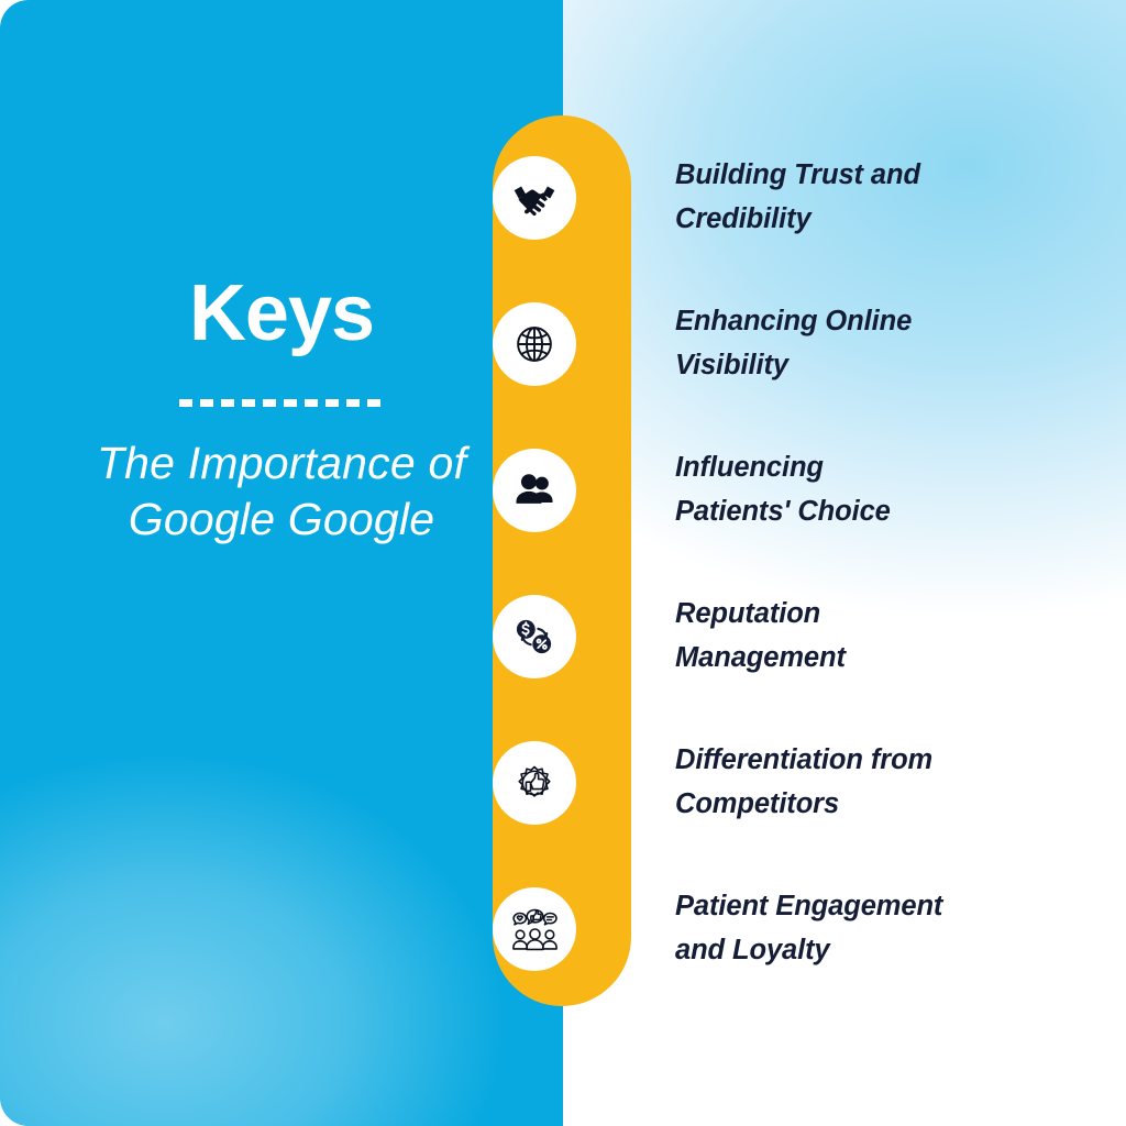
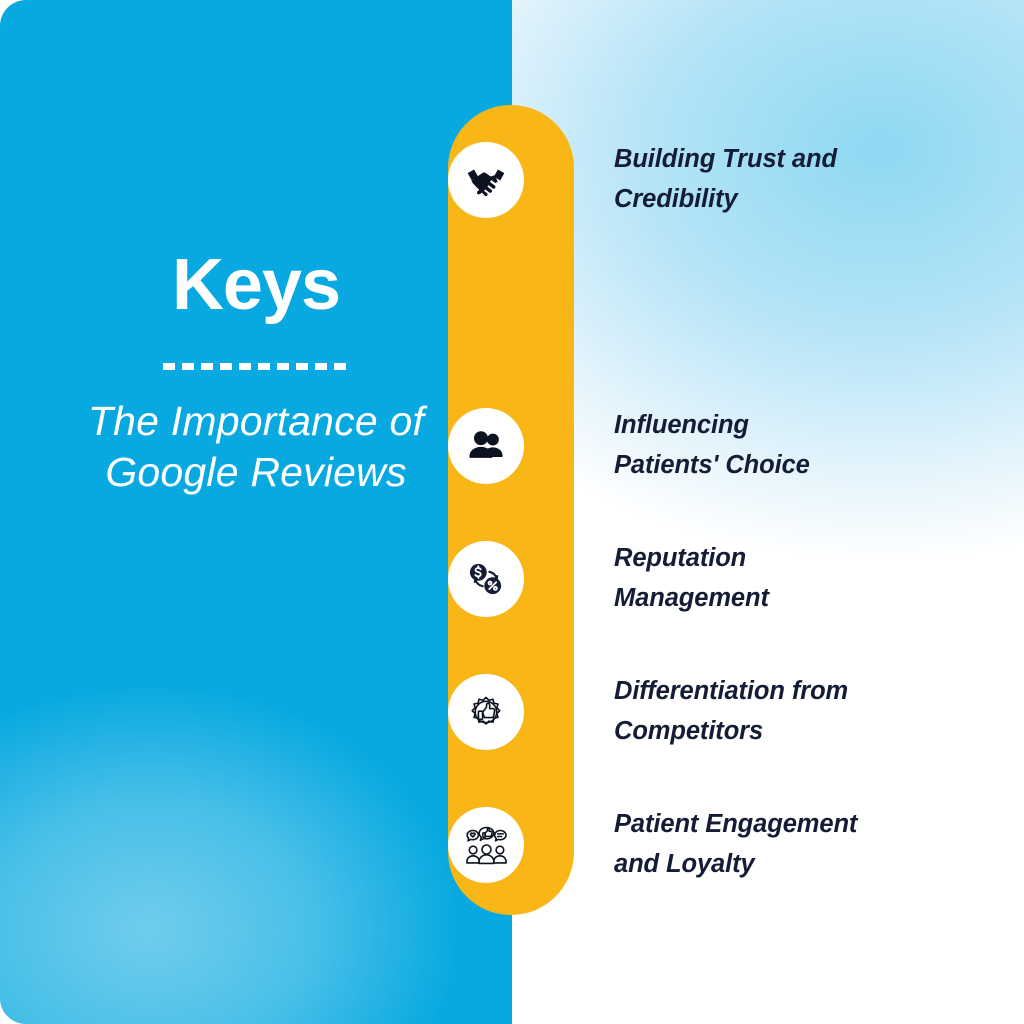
  Keys
- The Importance of Google Google
+ The Importance of Google Reviews
  Building Trust and
  Credibility
- Enhancing Online
- Visibility
  Influencing
  Patients' Choice
  Reputation
  Management
  Differentiation from
  Competitors
  Patient Engagement
  and Loyalty
